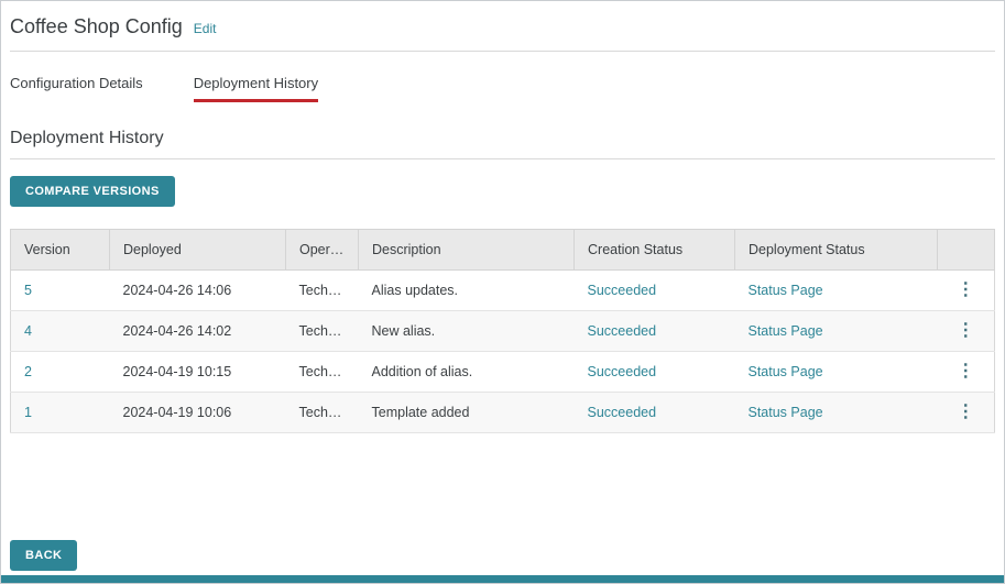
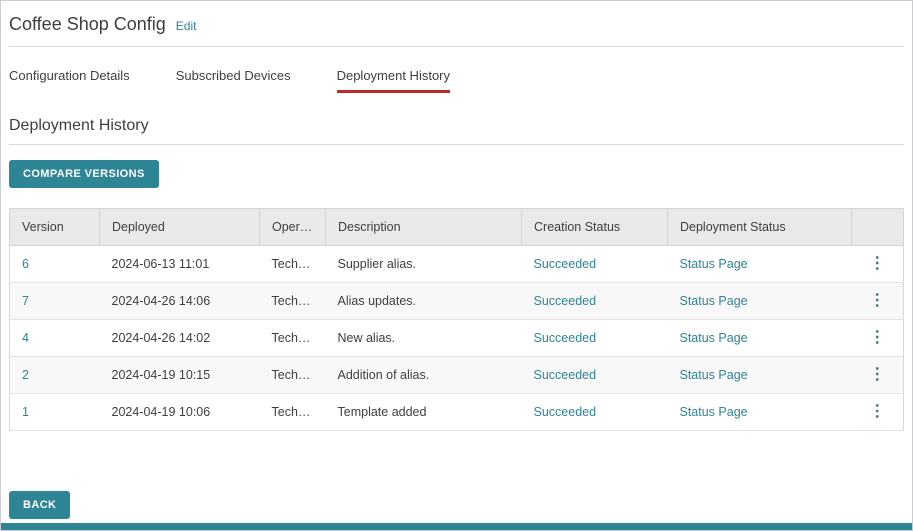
  Coffee Shop Config
  Edit
  Configuration Details
+ Subscribed Devices
  Deployment History
  Deployment History
  COMPARE VERSIONS
  Version	Deployed	Oper…	Description	Creation Status	Deployment Status
+ 6	2024-06-13 11:01	Tech…	Supplier alias.	Succeeded	Status Page	⋮
- 5	2024-04-26 14:06	Tech…	Alias updates.	Succeeded	Status Page	⋮
+ 7	2024-04-26 14:06	Tech…	Alias updates.	Succeeded	Status Page	⋮
  4	2024-04-26 14:02	Tech…	New alias.	Succeeded	Status Page	⋮
  2	2024-04-19 10:15	Tech…	Addition of alias.	Succeeded	Status Page	⋮
  1	2024-04-19 10:06	Tech…	Template added	Succeeded	Status Page	⋮
  BACK
